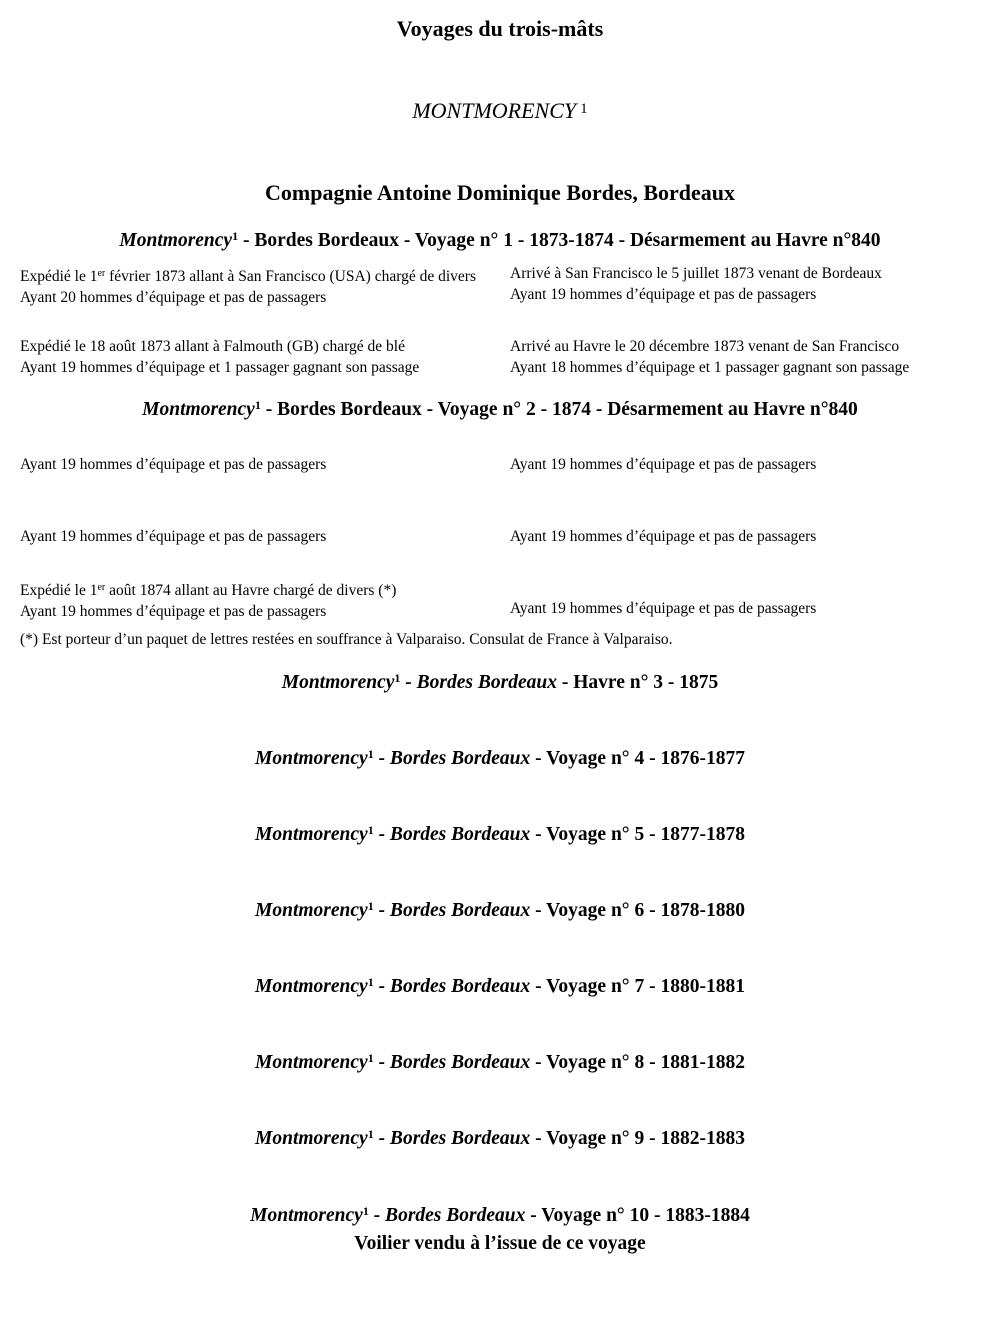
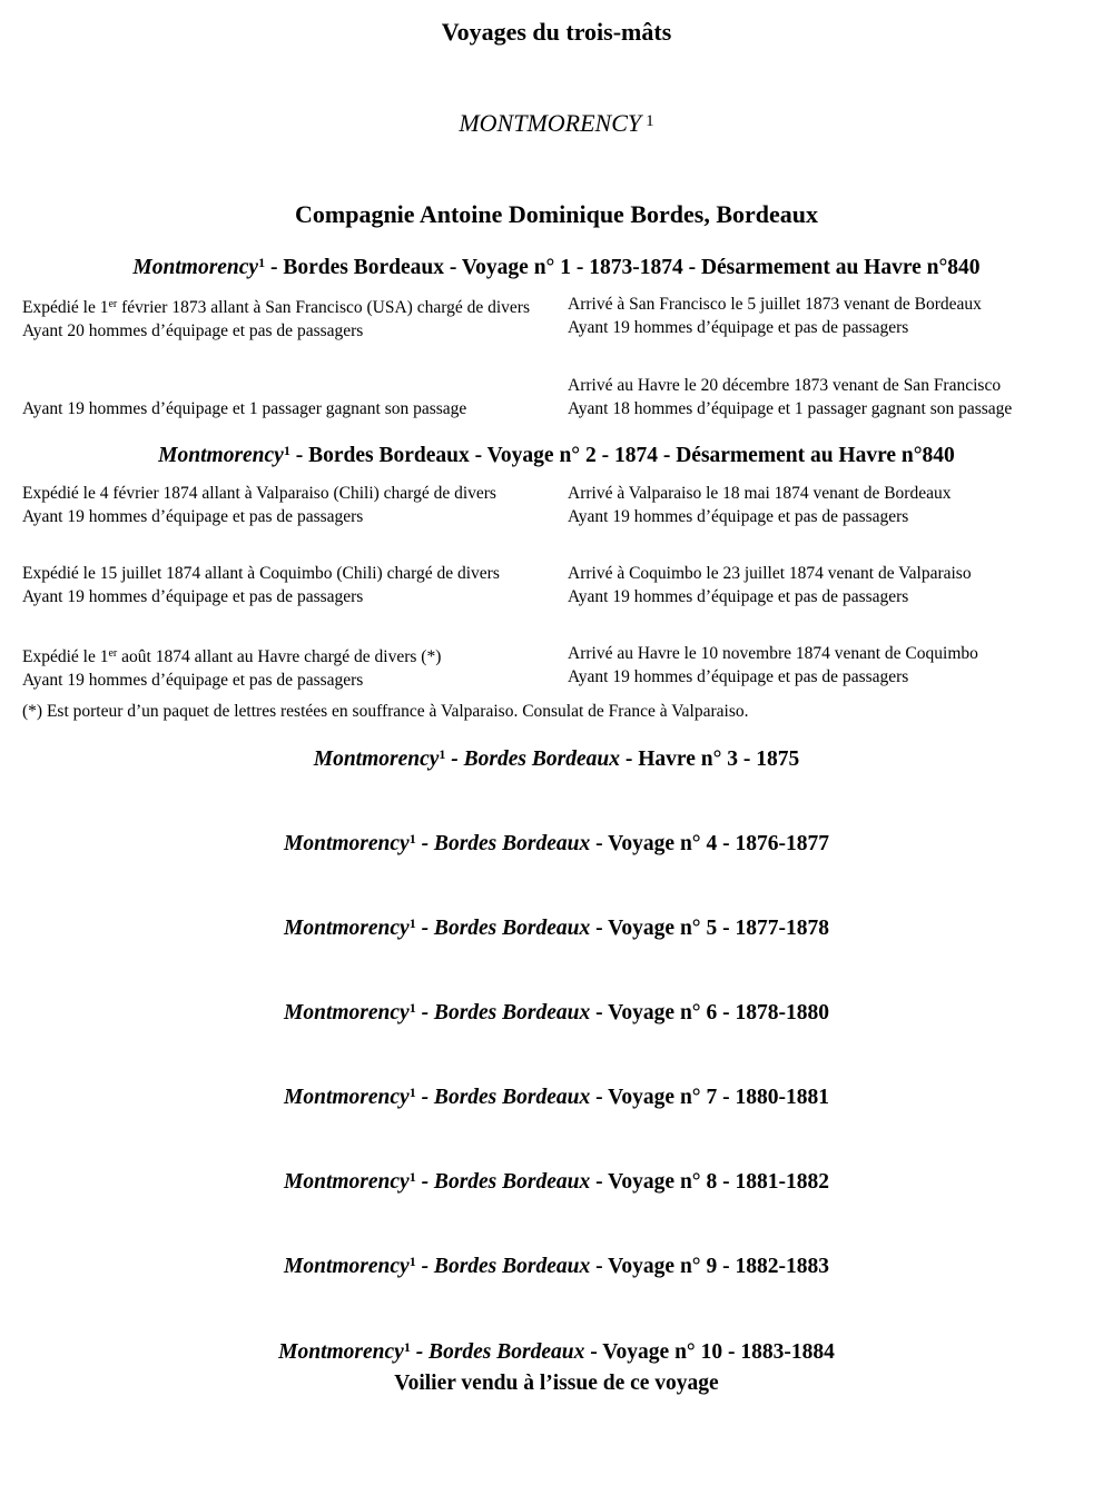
  Voyages du trois-mâts
  MONTMORENCY 1
  Compagnie Antoine Dominique Bordes, Bordeaux
  Montmorency1 - Bordes Bordeaux - Voyage n° 1 - 1873-1874 - Désarmement au Havre n°840
  Expédié le 1er février 1873 allant à San Francisco (USA) chargé de divers
  Ayant 20 hommes d’équipage et pas de passagers
  Arrivé à San Francisco le 5 juillet 1873 venant de Bordeaux
  Ayant 19 hommes d’équipage et pas de passagers
- Expédié le 18 août 1873 allant à Falmouth (GB) chargé de blé
  Ayant 19 hommes d’équipage et 1 passager gagnant son passage
  Arrivé au Havre le 20 décembre 1873 venant de San Francisco
  Ayant 18 hommes d’équipage et 1 passager gagnant son passage
  Montmorency1 - Bordes Bordeaux - Voyage n° 2 - 1874 - Désarmement au Havre n°840
+ Expédié le 4 février 1874 allant à Valparaiso (Chili) chargé de divers
  Ayant 19 hommes d’équipage et pas de passagers
+ Arrivé à Valparaiso le 18 mai 1874 venant de Bordeaux
  Ayant 19 hommes d’équipage et pas de passagers
+ Expédié le 15 juillet 1874 allant à Coquimbo (Chili) chargé de divers
  Ayant 19 hommes d’équipage et pas de passagers
+ Arrivé à Coquimbo le 23 juillet 1874 venant de Valparaiso
  Ayant 19 hommes d’équipage et pas de passagers
  Expédié le 1er août 1874 allant au Havre chargé de divers (*)
  Ayant 19 hommes d’équipage et pas de passagers
+ Arrivé au Havre le 10 novembre 1874 venant de Coquimbo
  Ayant 19 hommes d’équipage et pas de passagers
  (*) Est porteur d’un paquet de lettres restées en souffrance à Valparaiso. Consulat de France à Valparaiso.
  Montmorency1 - Bordes Bordeaux - Havre n° 3 - 1875
  Montmorency1 - Bordes Bordeaux - Voyage n° 4 - 1876-1877
  Montmorency1 - Bordes Bordeaux - Voyage n° 5 - 1877-1878
  Montmorency1 - Bordes Bordeaux - Voyage n° 6 - 1878-1880
  Montmorency1 - Bordes Bordeaux - Voyage n° 7 - 1880-1881
  Montmorency1 - Bordes Bordeaux - Voyage n° 8 - 1881-1882
  Montmorency1 - Bordes Bordeaux - Voyage n° 9 - 1882-1883
  Montmorency1 - Bordes Bordeaux - Voyage n° 10 - 1883-1884
  Voilier vendu à l’issue de ce voyage
